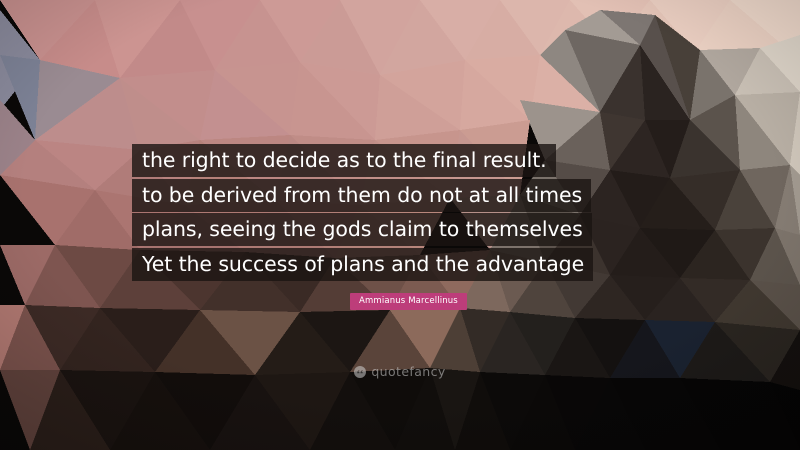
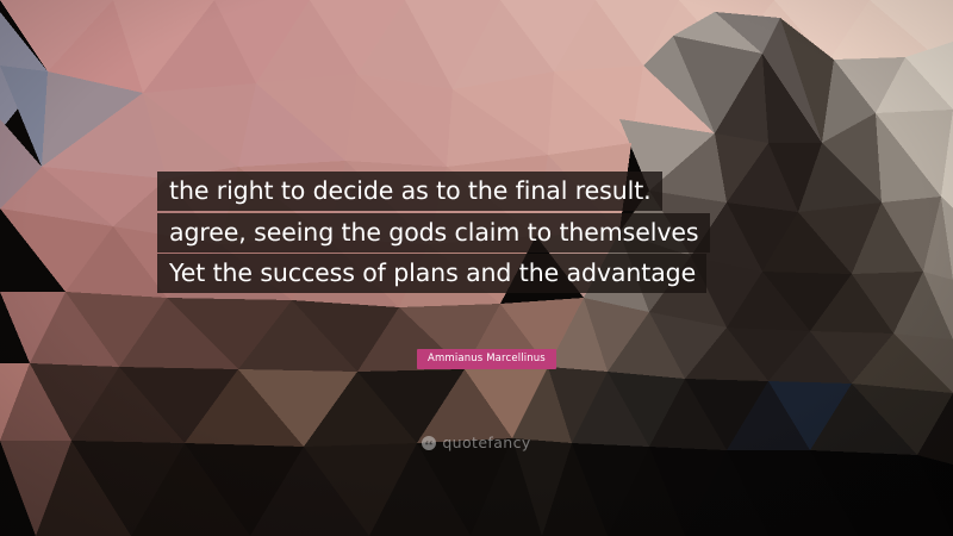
  the right to decide as to the final result.
- to be derived from them do not at all times
- plans, seeing the gods claim to themselves
+ agree, seeing the gods claim to themselves
  Yet the success of plans and the advantage
  Ammianus Marcellinus
  quotefancy
